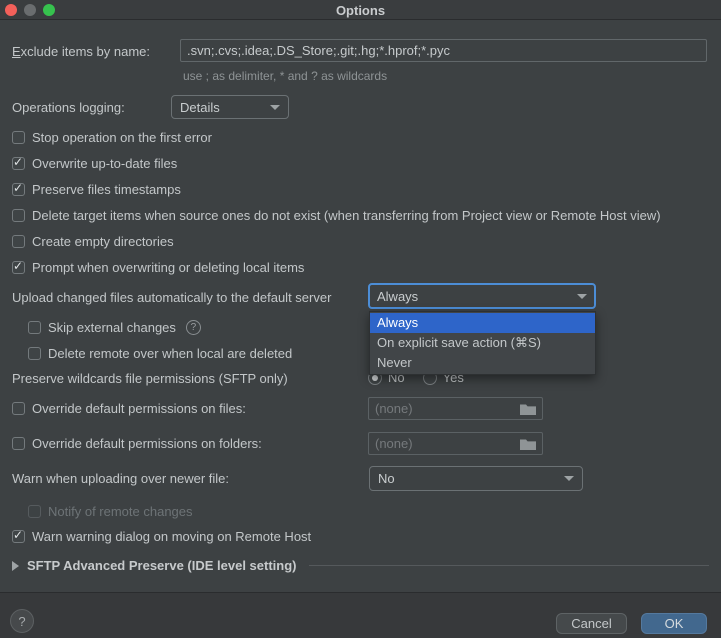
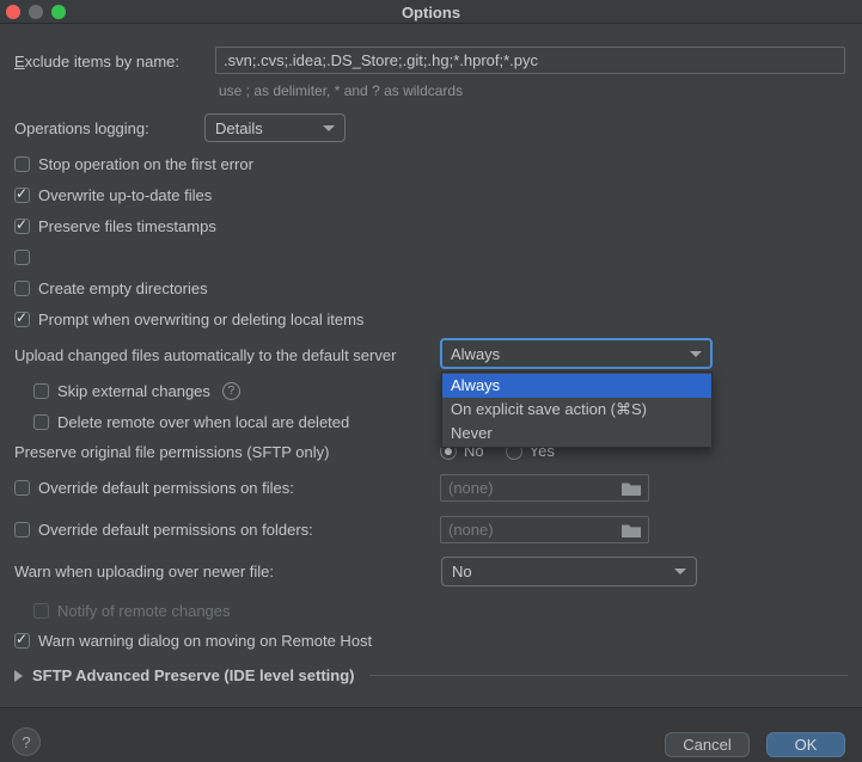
  Options
  Exclude items by name:
  .svn;.cvs;.idea;.DS_Store;.git;.hg;*.hprof;*.pyc
  use ; as delimiter, * and ? as wildcards
  Operations logging:
  Details
  Stop operation on the first error
  Overwrite up-to-date files
  Preserve files timestamps
- Delete target items when source ones do not exist (when transferring from Project view or Remote Host view)
  Create empty directories
  Prompt when overwriting or deleting local items
  Upload changed files automatically to the default server
  Always
  Always
  On explicit save action (⌘S)
  Never
  Skip external changes
  ?
  Delete remote over when local are deleted
- Preserve wildcards file permissions (SFTP only)
+ Preserve original file permissions (SFTP only)
  No
  Yes
  Override default permissions on files:
  (none)
  Override default permissions on folders:
  (none)
  Warn when uploading over newer file:
  No
  Notify of remote changes
  Warn warning dialog on moving on Remote Host
  SFTP Advanced Preserve (IDE level setting)
  ?
  Cancel
  OK
